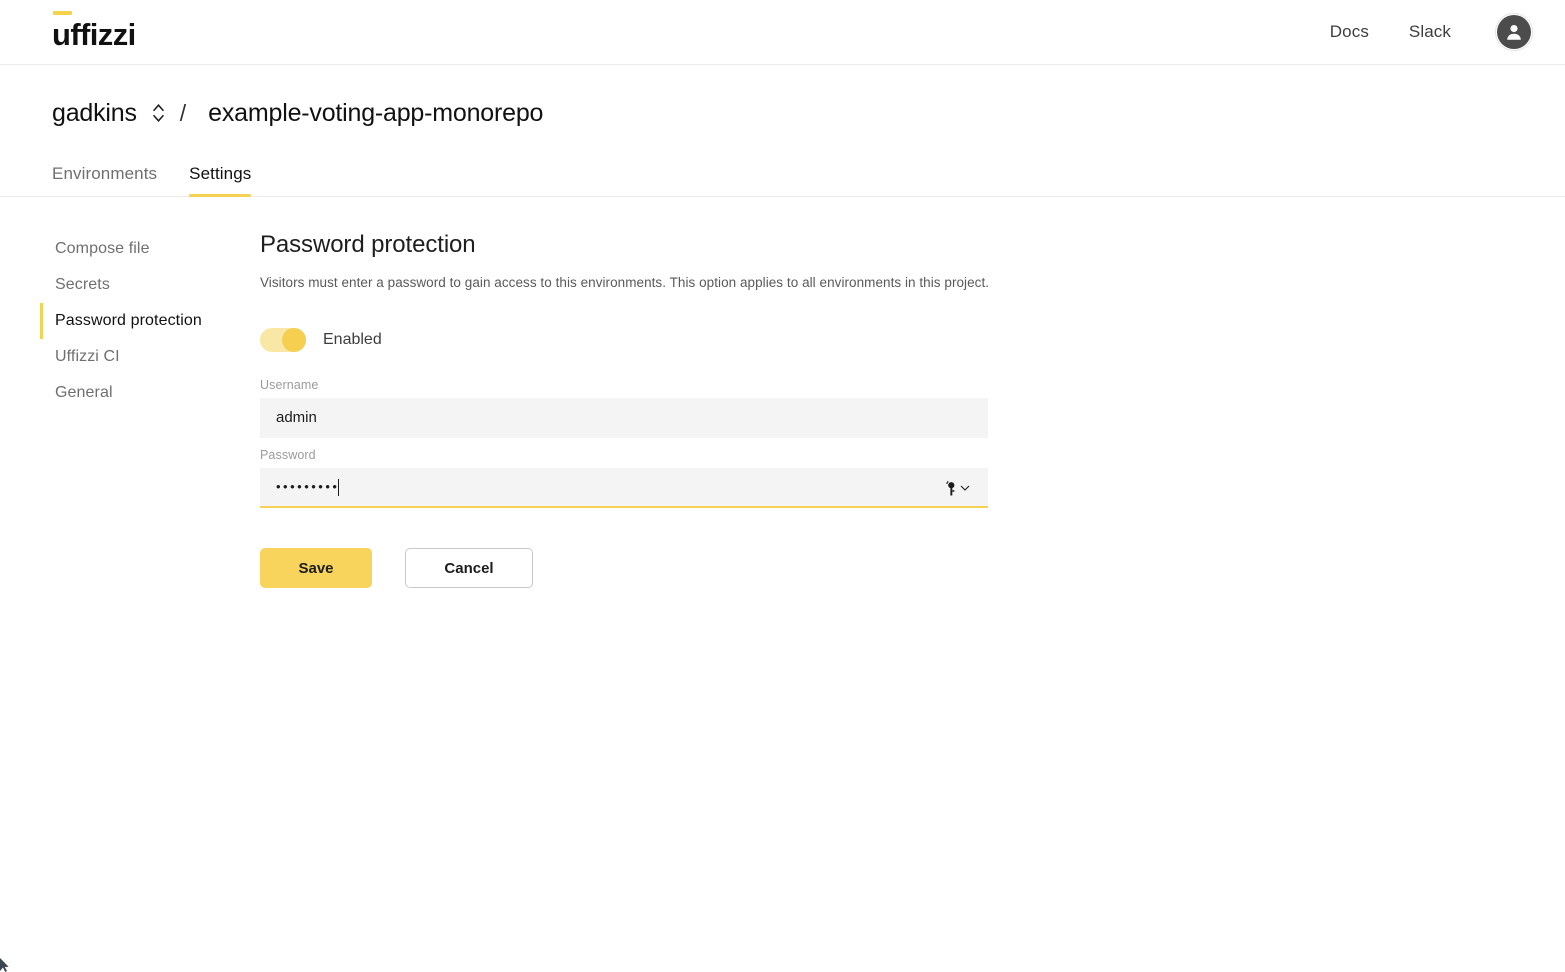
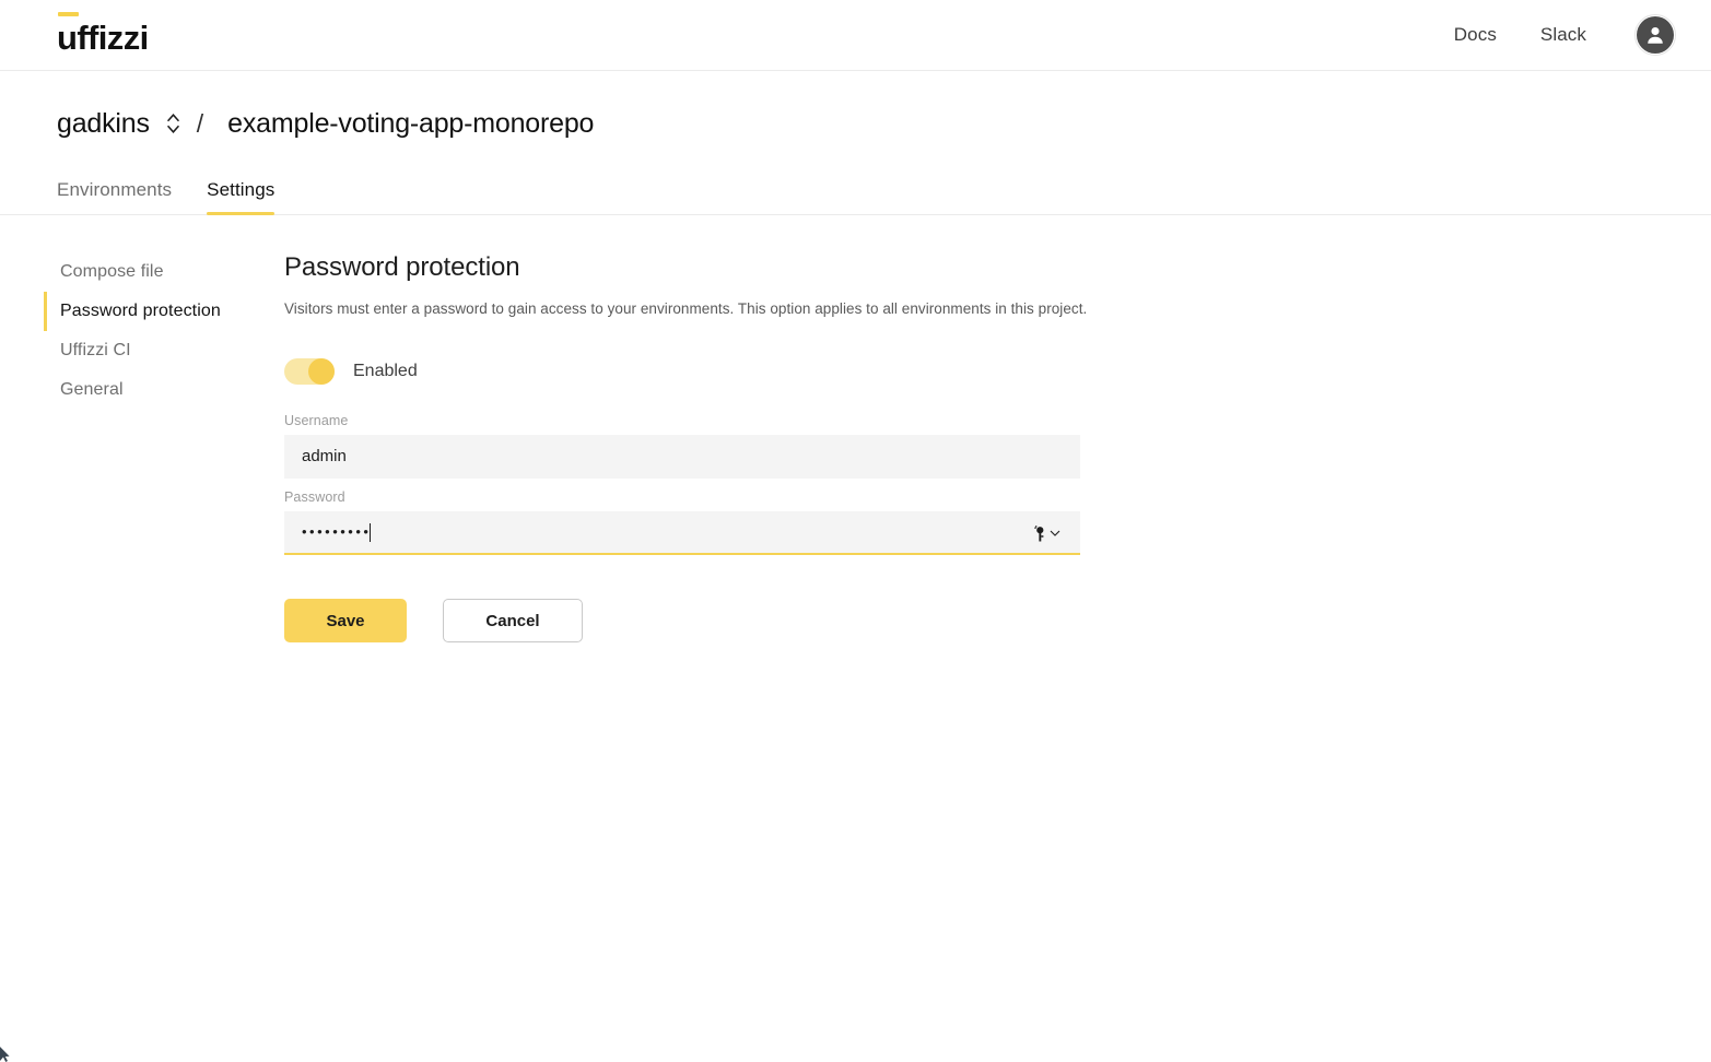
  uffizzi
  Docs
  Slack
  gadkins
  /
  example-voting-app-monorepo
  Environments
  Settings
  Compose file
- Secrets
  Password protection
  Uffizzi CI
  General
  Password protection
- Visitors must enter a password to gain access to this environments. This option applies to all environments in this project.
+ Visitors must enter a password to gain access to your environments. This option applies to all environments in this project.
  Enabled
  Username
  admin
  Password
  •••••••••
  Save
  Cancel
